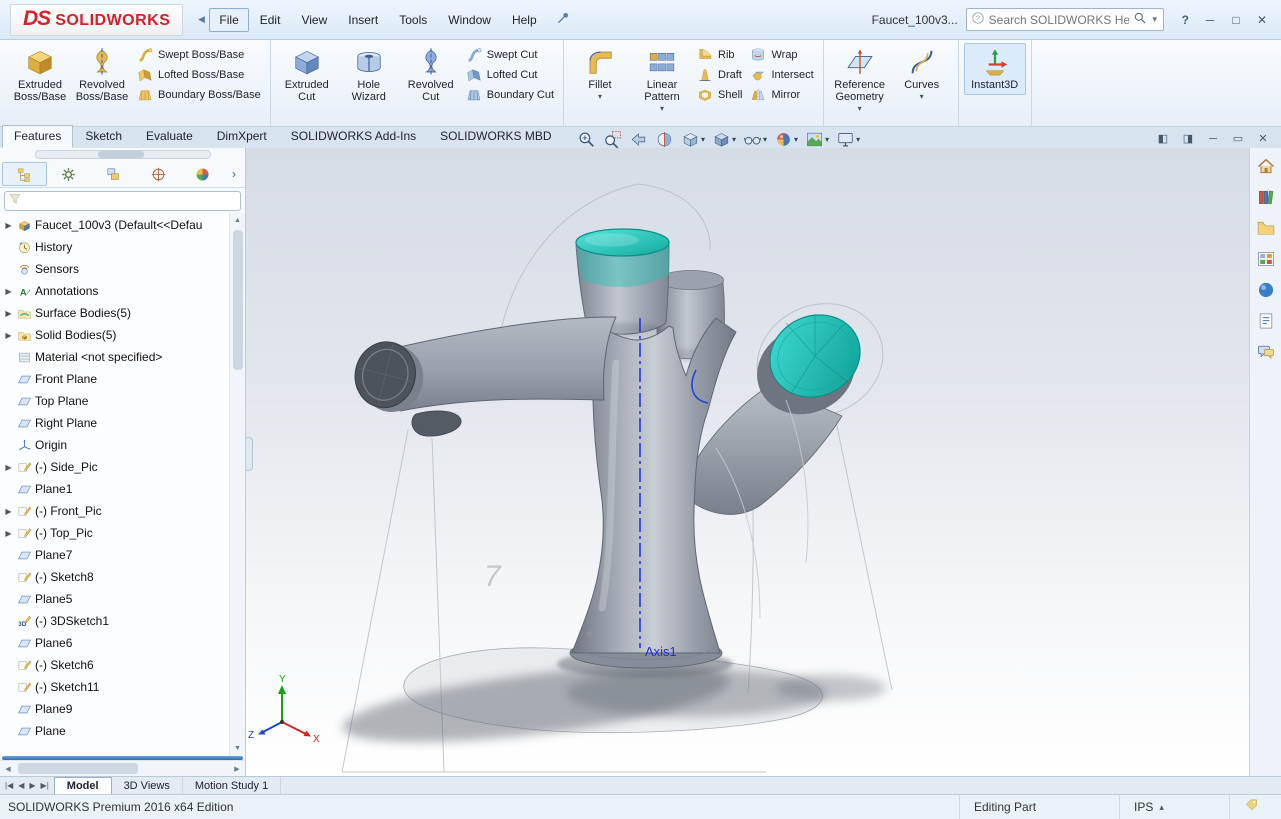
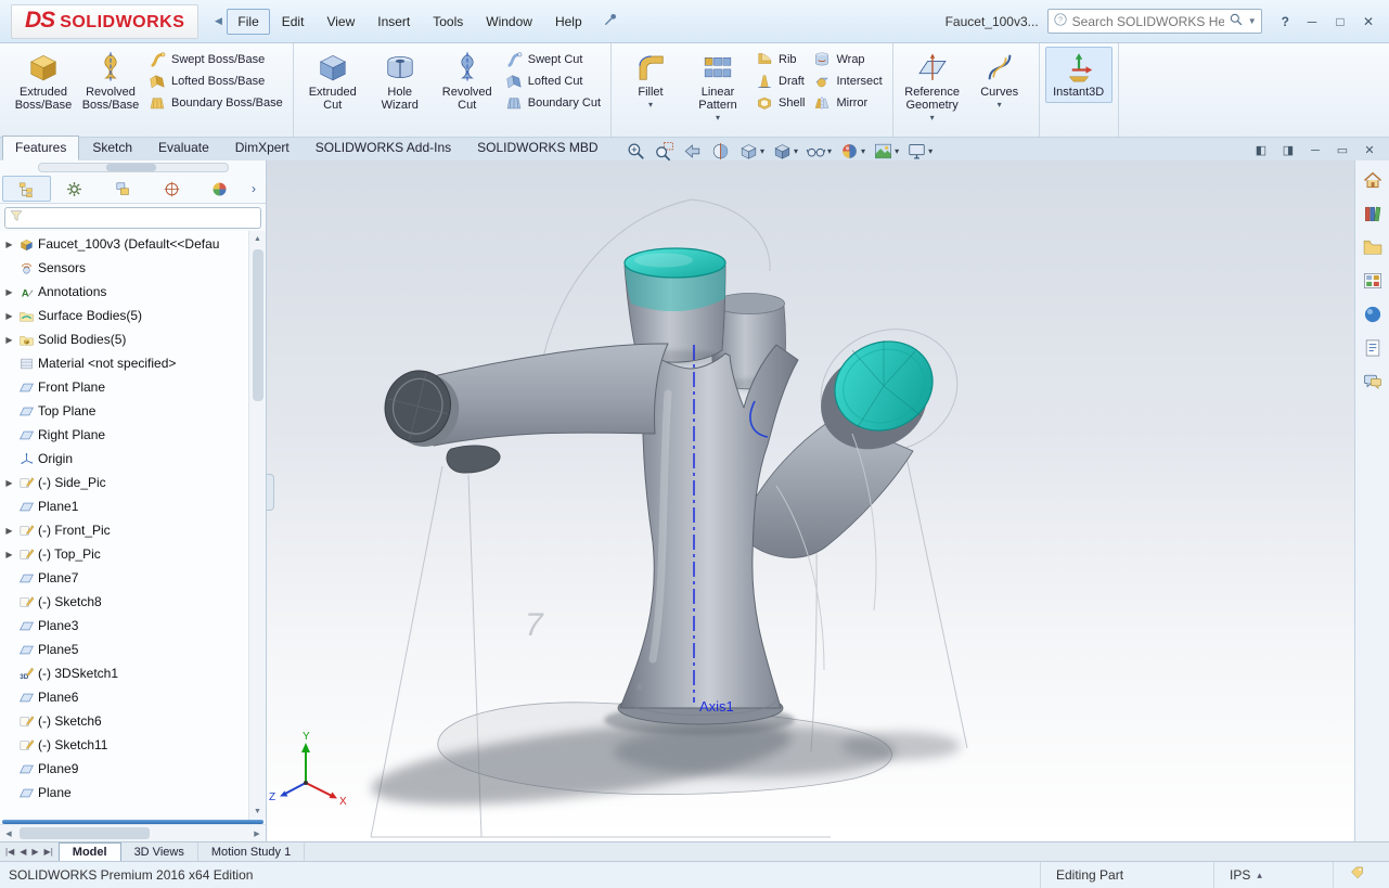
  DS
  SOLIDWORKS
  ◀
  File
  Edit
  View
  Insert
  Tools
  Window
  Help
  Faucet_100v3...
  Search SOLIDWORKS He
  ▼
  ?
  ─
  □
  ✕
  Extruded Boss/Base
  Revolved Boss/Base
  Swept Boss/Base
  Lofted Boss/Base
  Boundary Boss/Base
  Extruded Cut
  Hole Wizard
  Revolved Cut
  Swept Cut
  Lofted Cut
  Boundary Cut
  Fillet
  ▾
  Linear Pattern
  ▾
  Rib
  Draft
  Shell
  Wrap
  Intersect
  Mirror
  Reference Geometry
  ▾
  Curves
  ▾
  Instant3D
  Features
  Sketch
  Evaluate
  DimXpert
  SOLIDWORKS Add-Ins
  SOLIDWORKS MBD
  ▾
  ▾
  ▾
  ▾
  ▾
  ▾
  ◧
  ◨
  ─
  ▭
  ✕
  ›
  ▶
  Faucet_100v3 (Default<<Defau
- History
  Sensors
  ▶
  A
  Annotations
  ▶
  Surface Bodies(5)
  ▶
  Solid Bodies(5)
  Material <not specified>
  Front Plane
  Top Plane
  Right Plane
  Origin
  ▶
  (-) Side_Pic
  Plane1
  ▶
  (-) Front_Pic
  ▶
  (-) Top_Pic
  Plane7
  (-) Sketch8
+ Plane3
  Plane5
  (-) 3DSketch1
  Plane6
  (-) Sketch6
  (-) Sketch11
  Plane9
  Plane
  Axis1
  7
  Y
  X
  Z
  |◀
  ◀
  ▶
  ▶|
  Model
  3D Views
  Motion Study 1
  SOLIDWORKS Premium 2016 x64 Edition
  Editing Part
  IPS
  ▴
